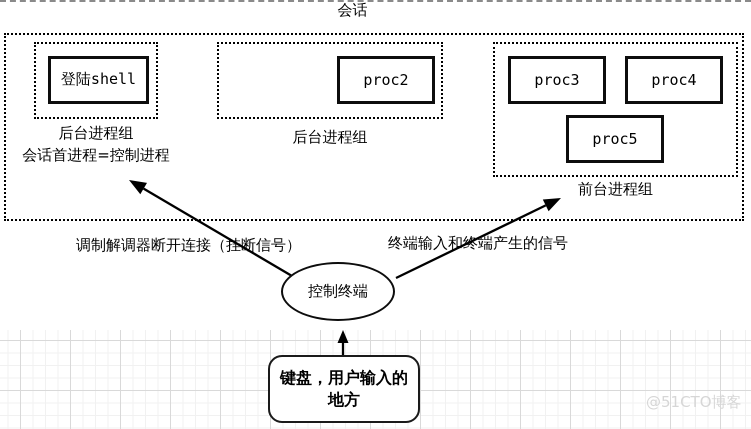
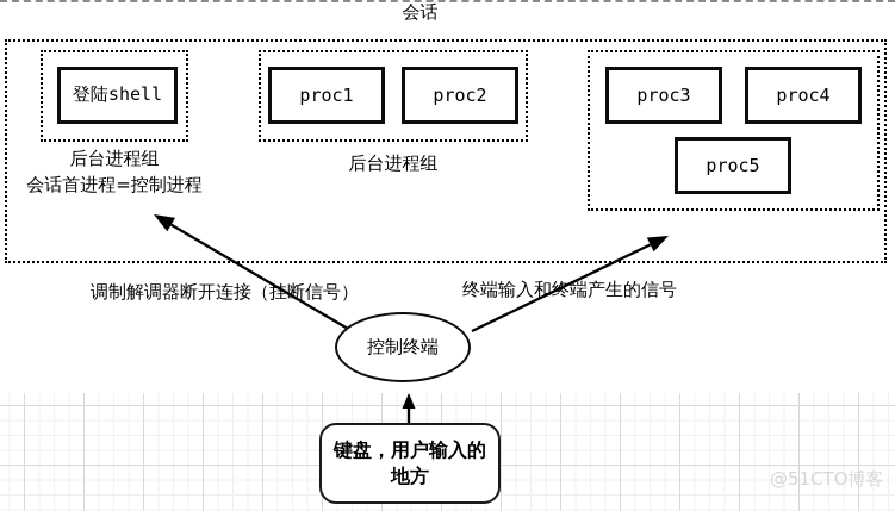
  会话
  登陆shell
  后台进程组
  会话首进程=控制进程
+ proc1
  proc2
  后台进程组
  proc3
  proc4
  proc5
- 前台进程组
  调制解调器断开连接（挂断信号）
  终端输入和端产生的信号
  控制终端
  键盘，用户输入的地方
  @51CTO博客
